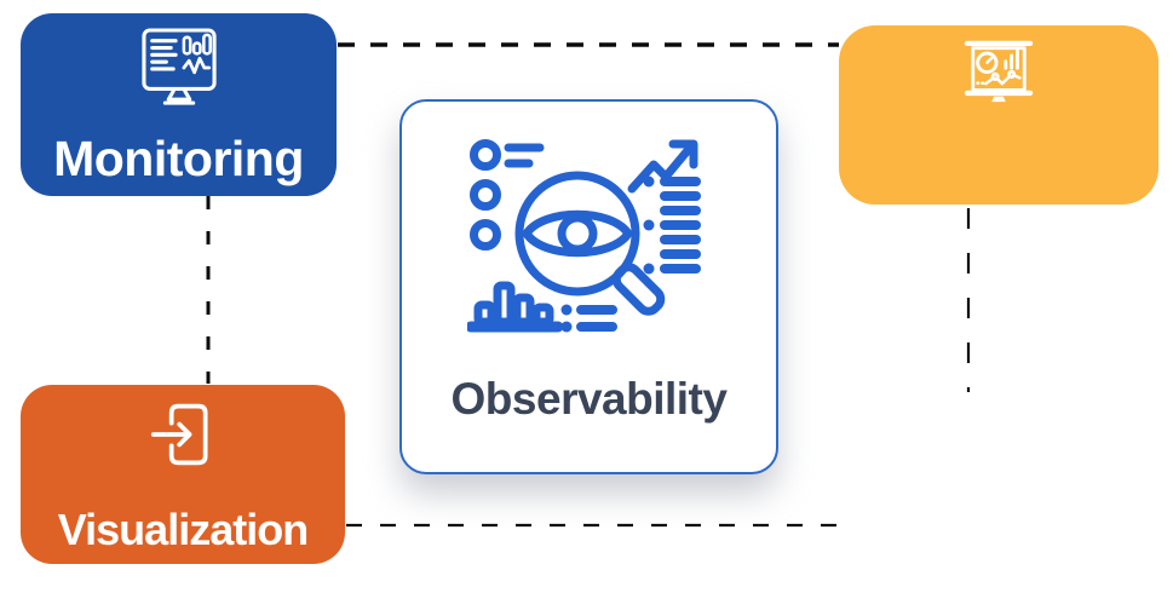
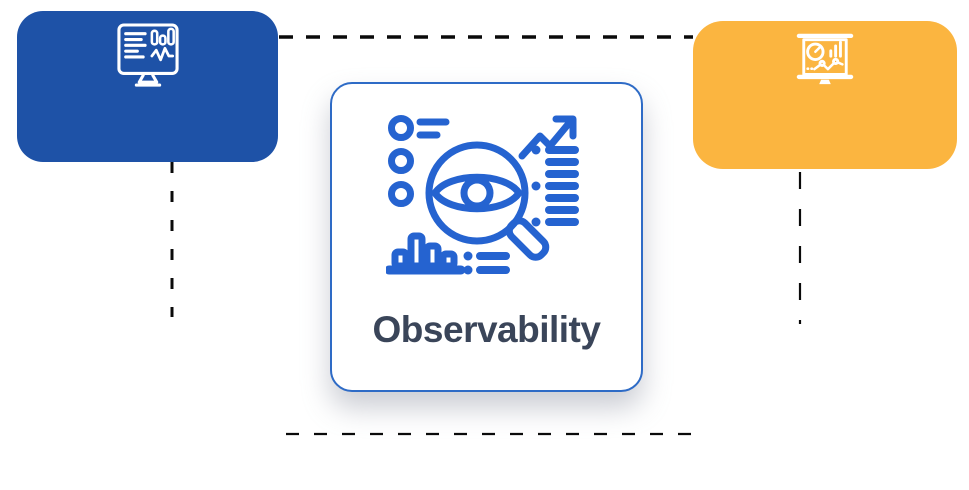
- Monitoring
- Visualization
  Observability
